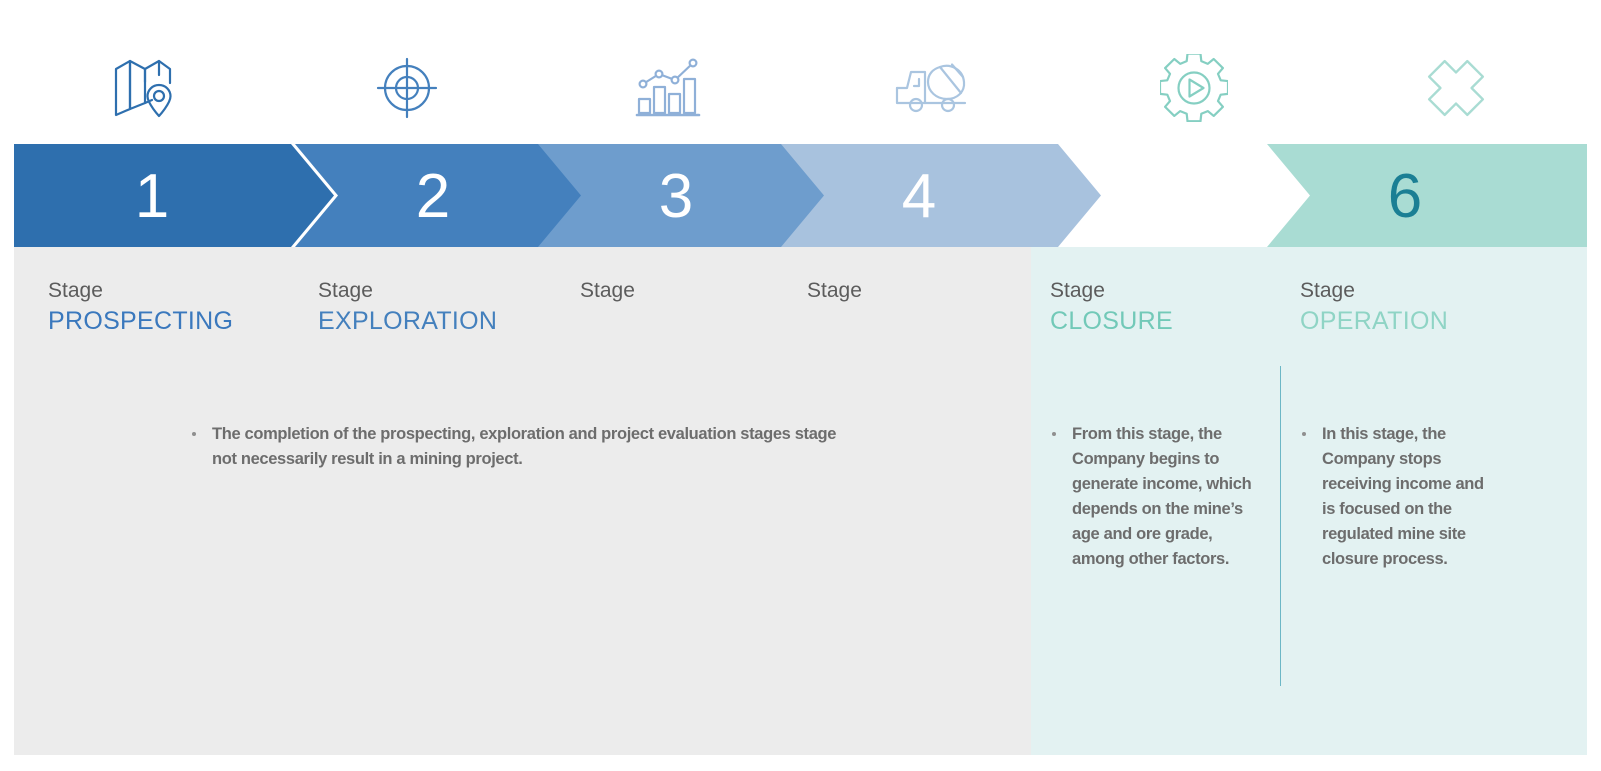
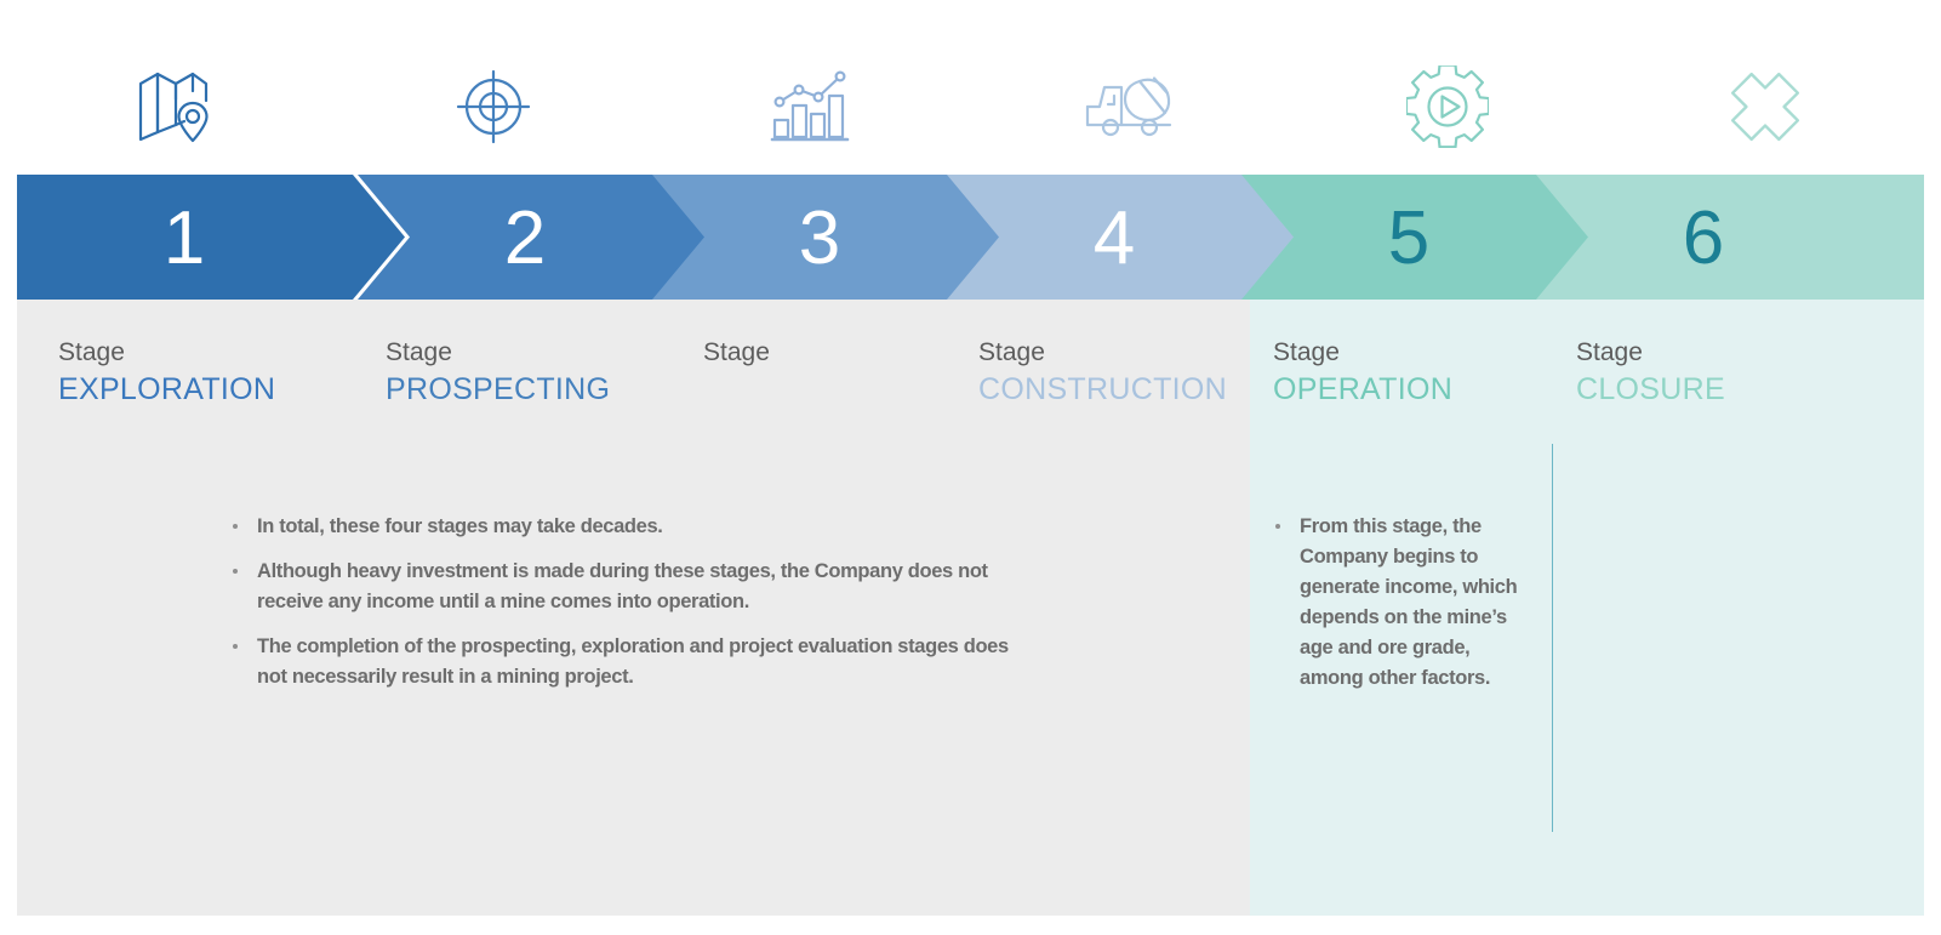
  1
  2
  3
  4
+ 5
  6
  Stage
- PROSPECTING
+ EXPLORATION
  Stage
- EXPLORATION
+ PROSPECTING
  Stage
  Stage
+ CONSTRUCTION
  Stage
- CLOSURE
+ OPERATION
  Stage
- OPERATION
+ CLOSURE
+ In total, these four stages may take decades.
+ Although heavy investment is made during these stages, the Company does not receive any income until a mine comes into operation.
- The completion of the prospecting, exploration and project evaluation stages stage not necessarily result in a mining project.
+ The completion of the prospecting, exploration and project evaluation stages does not necessarily result in a mining project.
  From this stage, the Company begins to generate income, which depends on the mine’s age and ore grade, among other factors.
- In this stage, the Company stops receiving income and is focused on the regulated mine site closure process.
